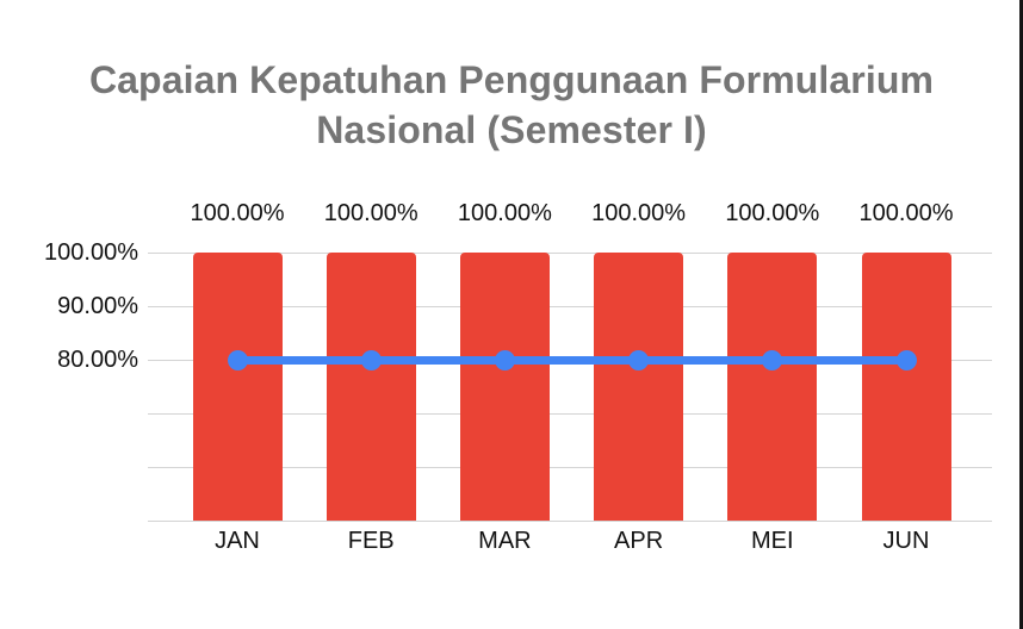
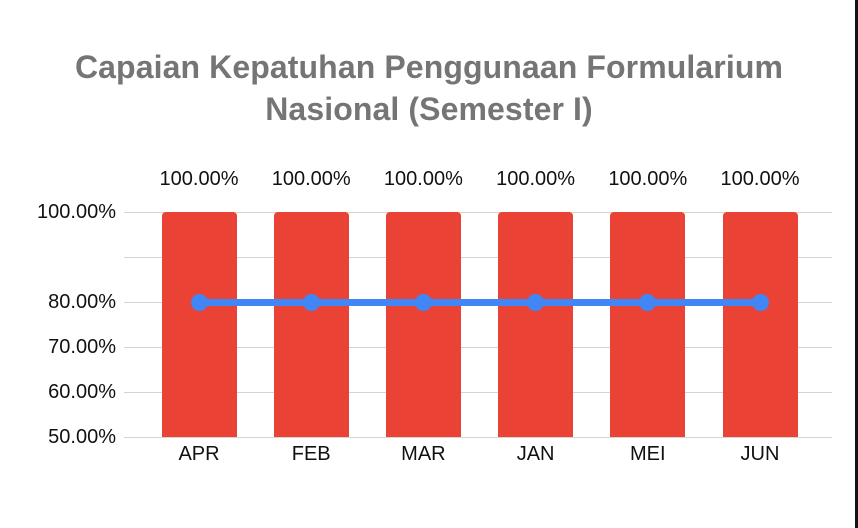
  Capaian Kepatuhan Penggunaan Formularium
  Nasional (Semester I)
  100.00%
- 90.00%
  80.00%
+ 70.00%
+ 60.00%
+ 50.00%
  100.00%
  100.00%
  100.00%
  100.00%
  100.00%
  100.00%
- JAN
+ APR
  FEB
  MAR
- APR
+ JAN
  MEI
  JUN
